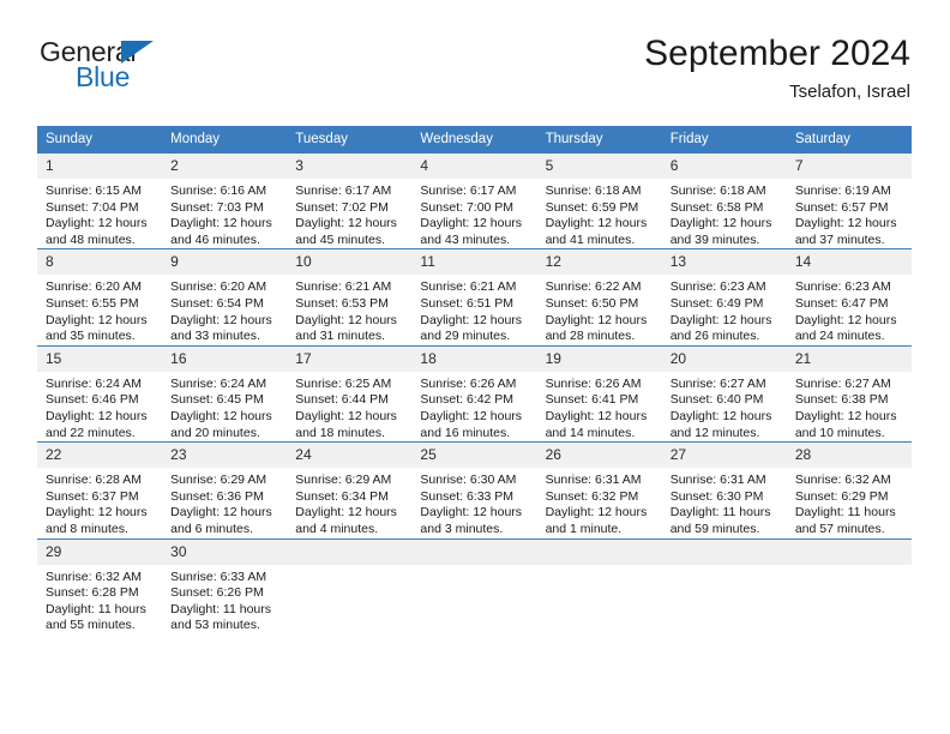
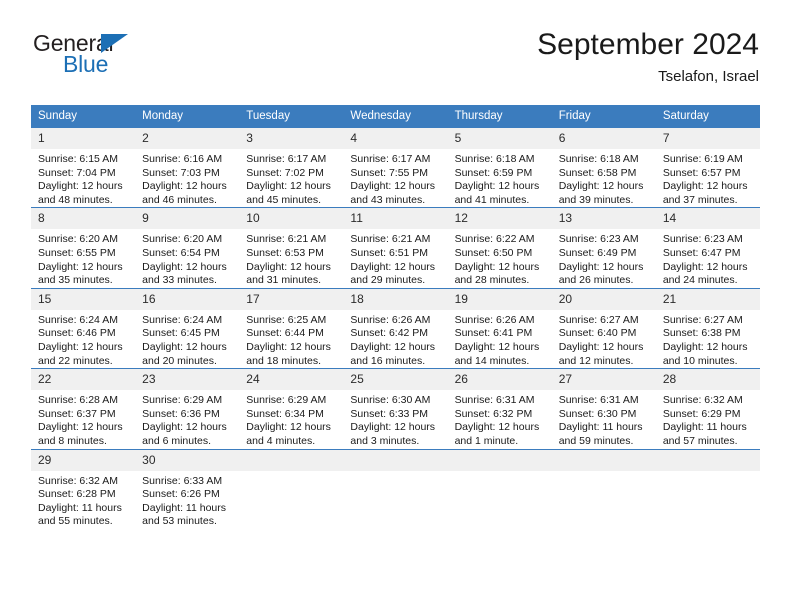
  General
  Blue
  September 2024
  Tselafon, Israel
  Sunday	Monday	Tuesday	Wednesday	Thursday	Friday	Saturday
- 1 Sunrise: 6:15 AM Sunset: 7:04 PM Daylight: 12 hours and 48 minutes.	2 Sunrise: 6:16 AM Sunset: 7:03 PM Daylight: 12 hours and 46 minutes.	3 Sunrise: 6:17 AM Sunset: 7:02 PM Daylight: 12 hours and 45 minutes.	4 Sunrise: 6:17 AM Sunset: 7:00 PM Daylight: 12 hours and 43 minutes.	5 Sunrise: 6:18 AM Sunset: 6:59 PM Daylight: 12 hours and 41 minutes.	6 Sunrise: 6:18 AM Sunset: 6:58 PM Daylight: 12 hours and 39 minutes.	7 Sunrise: 6:19 AM Sunset: 6:57 PM Daylight: 12 hours and 37 minutes.
+ 1 Sunrise: 6:15 AM Sunset: 7:04 PM Daylight: 12 hours and 48 minutes.	2 Sunrise: 6:16 AM Sunset: 7:03 PM Daylight: 12 hours and 46 minutes.	3 Sunrise: 6:17 AM Sunset: 7:02 PM Daylight: 12 hours and 45 minutes.	4 Sunrise: 6:17 AM Sunset: 7:55 PM Daylight: 12 hours and 43 minutes.	5 Sunrise: 6:18 AM Sunset: 6:59 PM Daylight: 12 hours and 41 minutes.	6 Sunrise: 6:18 AM Sunset: 6:58 PM Daylight: 12 hours and 39 minutes.	7 Sunrise: 6:19 AM Sunset: 6:57 PM Daylight: 12 hours and 37 minutes.
  8 Sunrise: 6:20 AM Sunset: 6:55 PM Daylight: 12 hours and 35 minutes.	9 Sunrise: 6:20 AM Sunset: 6:54 PM Daylight: 12 hours and 33 minutes.	10 Sunrise: 6:21 AM Sunset: 6:53 PM Daylight: 12 hours and 31 minutes.	11 Sunrise: 6:21 AM Sunset: 6:51 PM Daylight: 12 hours and 29 minutes.	12 Sunrise: 6:22 AM Sunset: 6:50 PM Daylight: 12 hours and 28 minutes.	13 Sunrise: 6:23 AM Sunset: 6:49 PM Daylight: 12 hours and 26 minutes.	14 Sunrise: 6:23 AM Sunset: 6:47 PM Daylight: 12 hours and 24 minutes.
  15 Sunrise: 6:24 AM Sunset: 6:46 PM Daylight: 12 hours and 22 minutes.	16 Sunrise: 6:24 AM Sunset: 6:45 PM Daylight: 12 hours and 20 minutes.	17 Sunrise: 6:25 AM Sunset: 6:44 PM Daylight: 12 hours and 18 minutes.	18 Sunrise: 6:26 AM Sunset: 6:42 PM Daylight: 12 hours and 16 minutes.	19 Sunrise: 6:26 AM Sunset: 6:41 PM Daylight: 12 hours and 14 minutes.	20 Sunrise: 6:27 AM Sunset: 6:40 PM Daylight: 12 hours and 12 minutes.	21 Sunrise: 6:27 AM Sunset: 6:38 PM Daylight: 12 hours and 10 minutes.
  22 Sunrise: 6:28 AM Sunset: 6:37 PM Daylight: 12 hours and 8 minutes.	23 Sunrise: 6:29 AM Sunset: 6:36 PM Daylight: 12 hours and 6 minutes.	24 Sunrise: 6:29 AM Sunset: 6:34 PM Daylight: 12 hours and 4 minutes.	25 Sunrise: 6:30 AM Sunset: 6:33 PM Daylight: 12 hours and 3 minutes.	26 Sunrise: 6:31 AM Sunset: 6:32 PM Daylight: 12 hours and 1 minute.	27 Sunrise: 6:31 AM Sunset: 6:30 PM Daylight: 11 hours and 59 minutes.	28 Sunrise: 6:32 AM Sunset: 6:29 PM Daylight: 11 hours and 57 minutes.
  29 Sunrise: 6:32 AM Sunset: 6:28 PM Daylight: 11 hours and 55 minutes.	30 Sunrise: 6:33 AM Sunset: 6:26 PM Daylight: 11 hours and 53 minutes.
